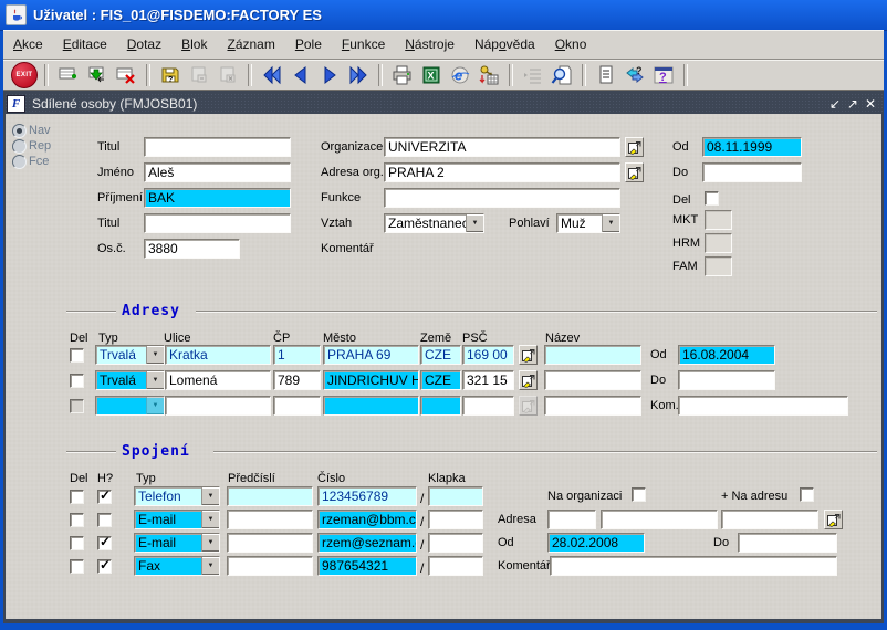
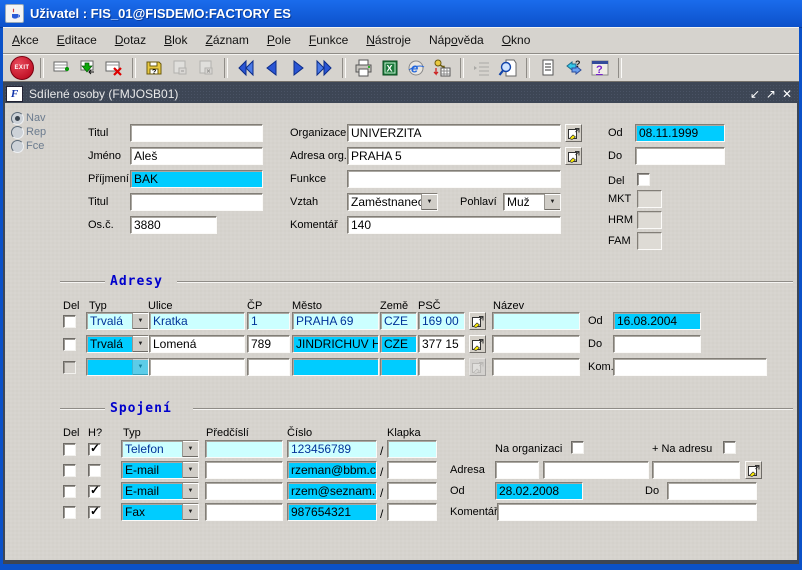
  Uživatel : FIS_01@FISDEMO:FACTORY ES
  Akce
  Editace
  Dotaz
  Blok
  Záznam
  Pole
  Funkce
  Nástroje
  Nápověda
  Okno
  X
  e
  ?
  ?
  F
  Sdílené osoby (FMJOSB01)
  ↙
  ↗
  ✕
  Nav
  Rep
  Fce
  Titul
  Jméno
  Aleš
  Příjmení
  BAK
  Titul
  Os.č.
  3880
  Organizace
  UNIVERZITA
  Adresa org.
- PRAHA 2
+ PRAHA 5
  Funkce
  Vztah
  Zaměstnane
  Pohlaví
  Muž
  Komentář
+ 140
  Od
  08.11.1999
  Do
  Del
  MKT
  HRM
  FAM
  Adresy
  Del
  Typ
  Ulice
  ČP
  Město
  Země
  PSČ
  Název
  Trvalá
  Kratka
  1
  PRAHA 69
  CZE
  169 00
  Trvalá
  Lomená
  789
  JINDRICHUV H
  CZE
- 321 15
+ 377 15
  Od
  16.08.2004
  Do
  Kom
  Spojení
  Del
  H?
  Typ
  Předčíslí
  Číslo
  Klapka
  Telefon
  123456789
  /
  E-mail
  rzeman@bbm.c
  /
  E-mail
  rzem@seznam.
  /
  Fax
  987654321
  /
  Na organizaci
  + Na adresu
  Adresa
  Od
  28.02.2008
  Do
  Komentář
